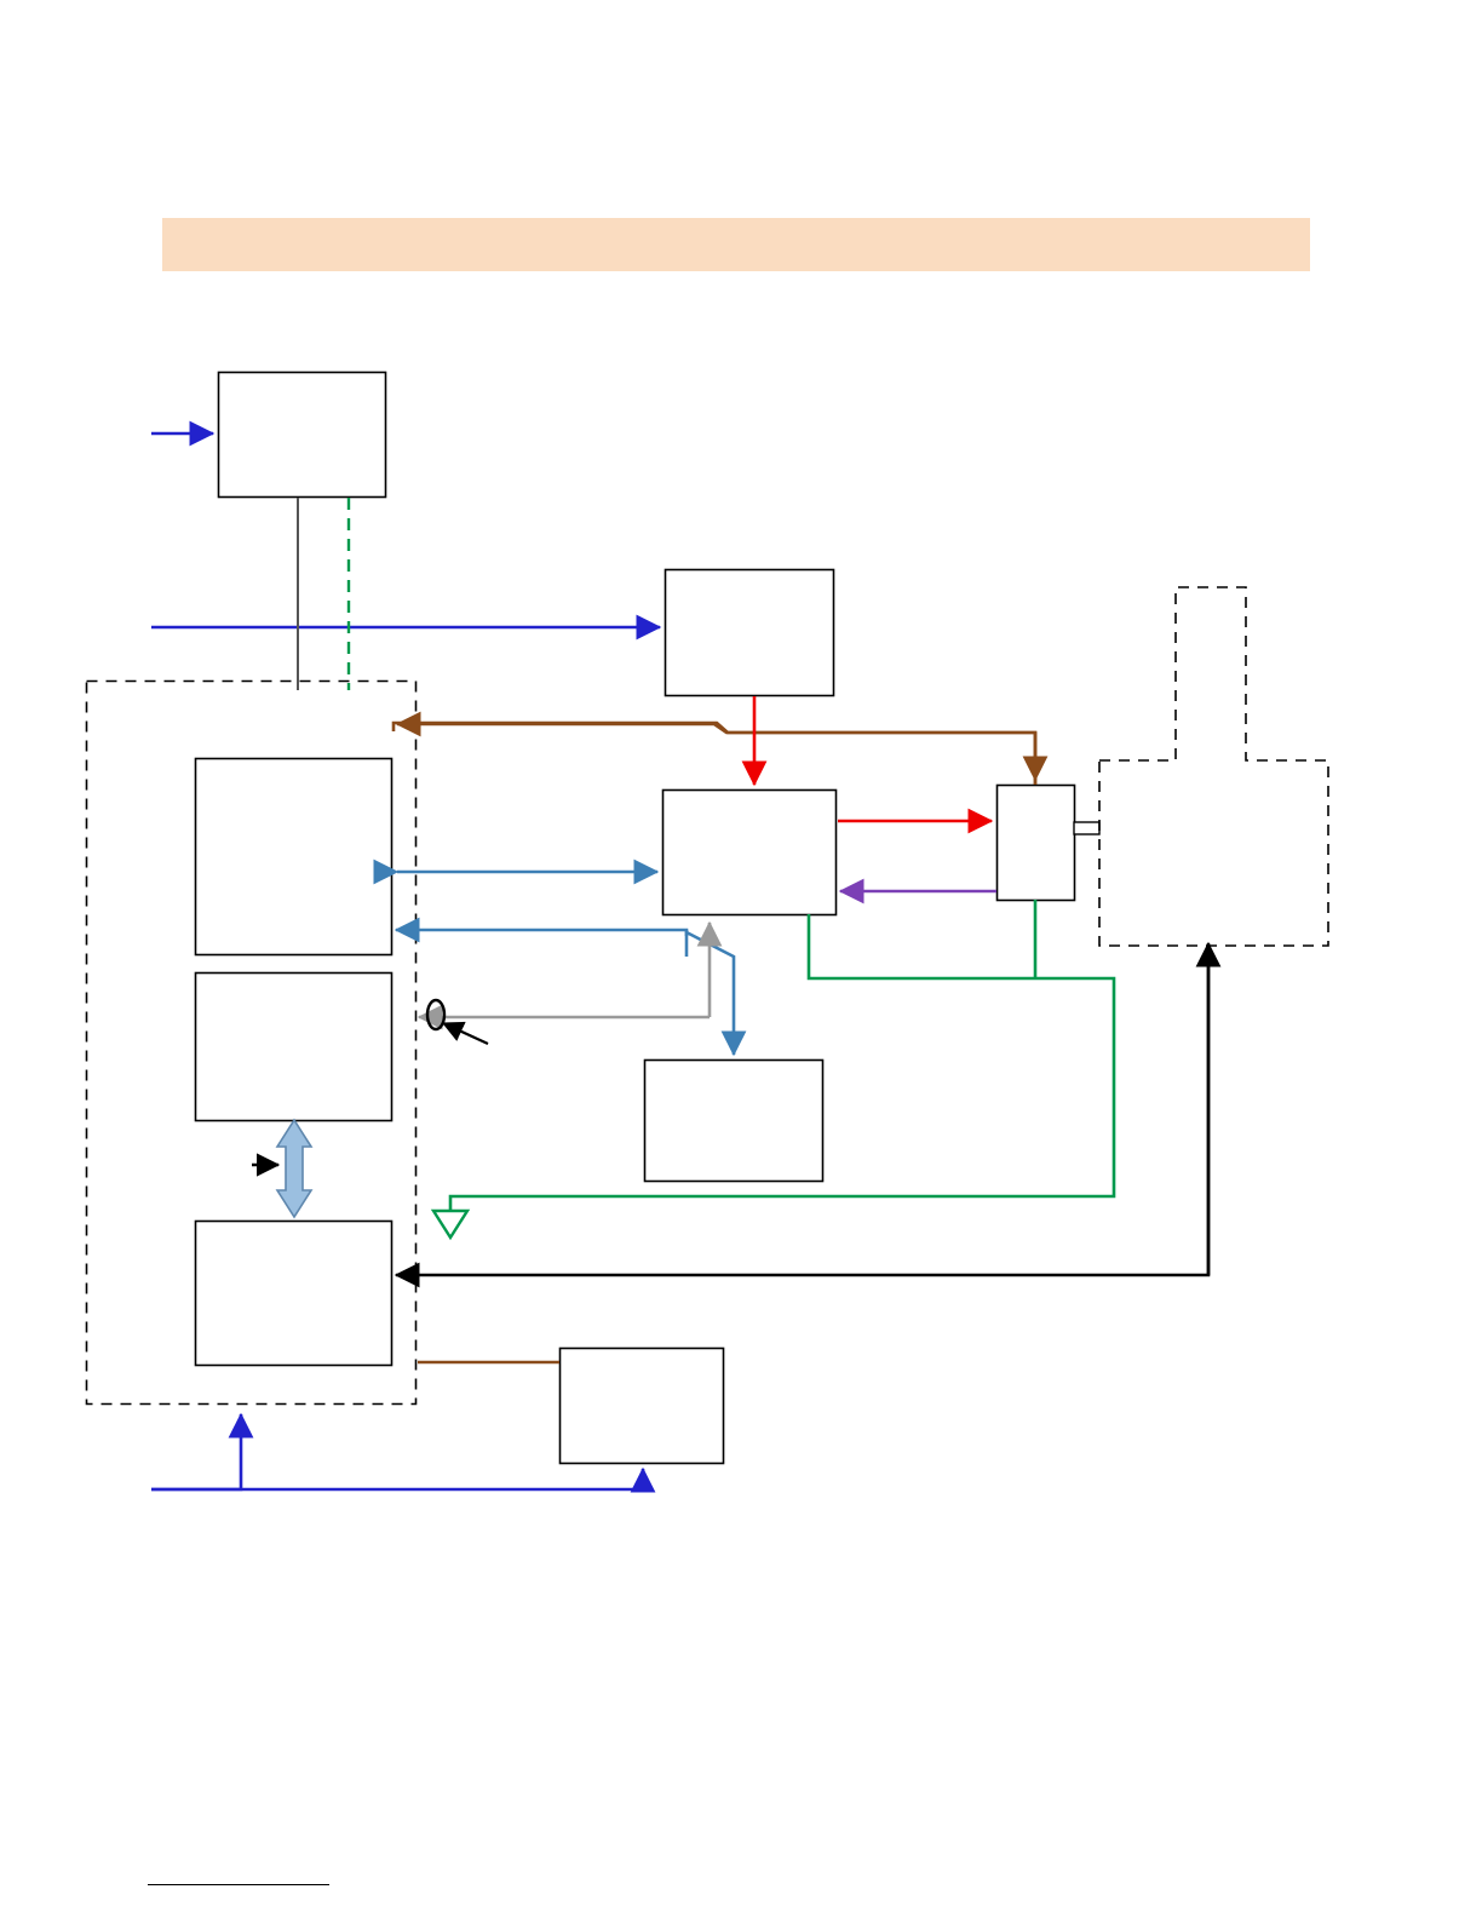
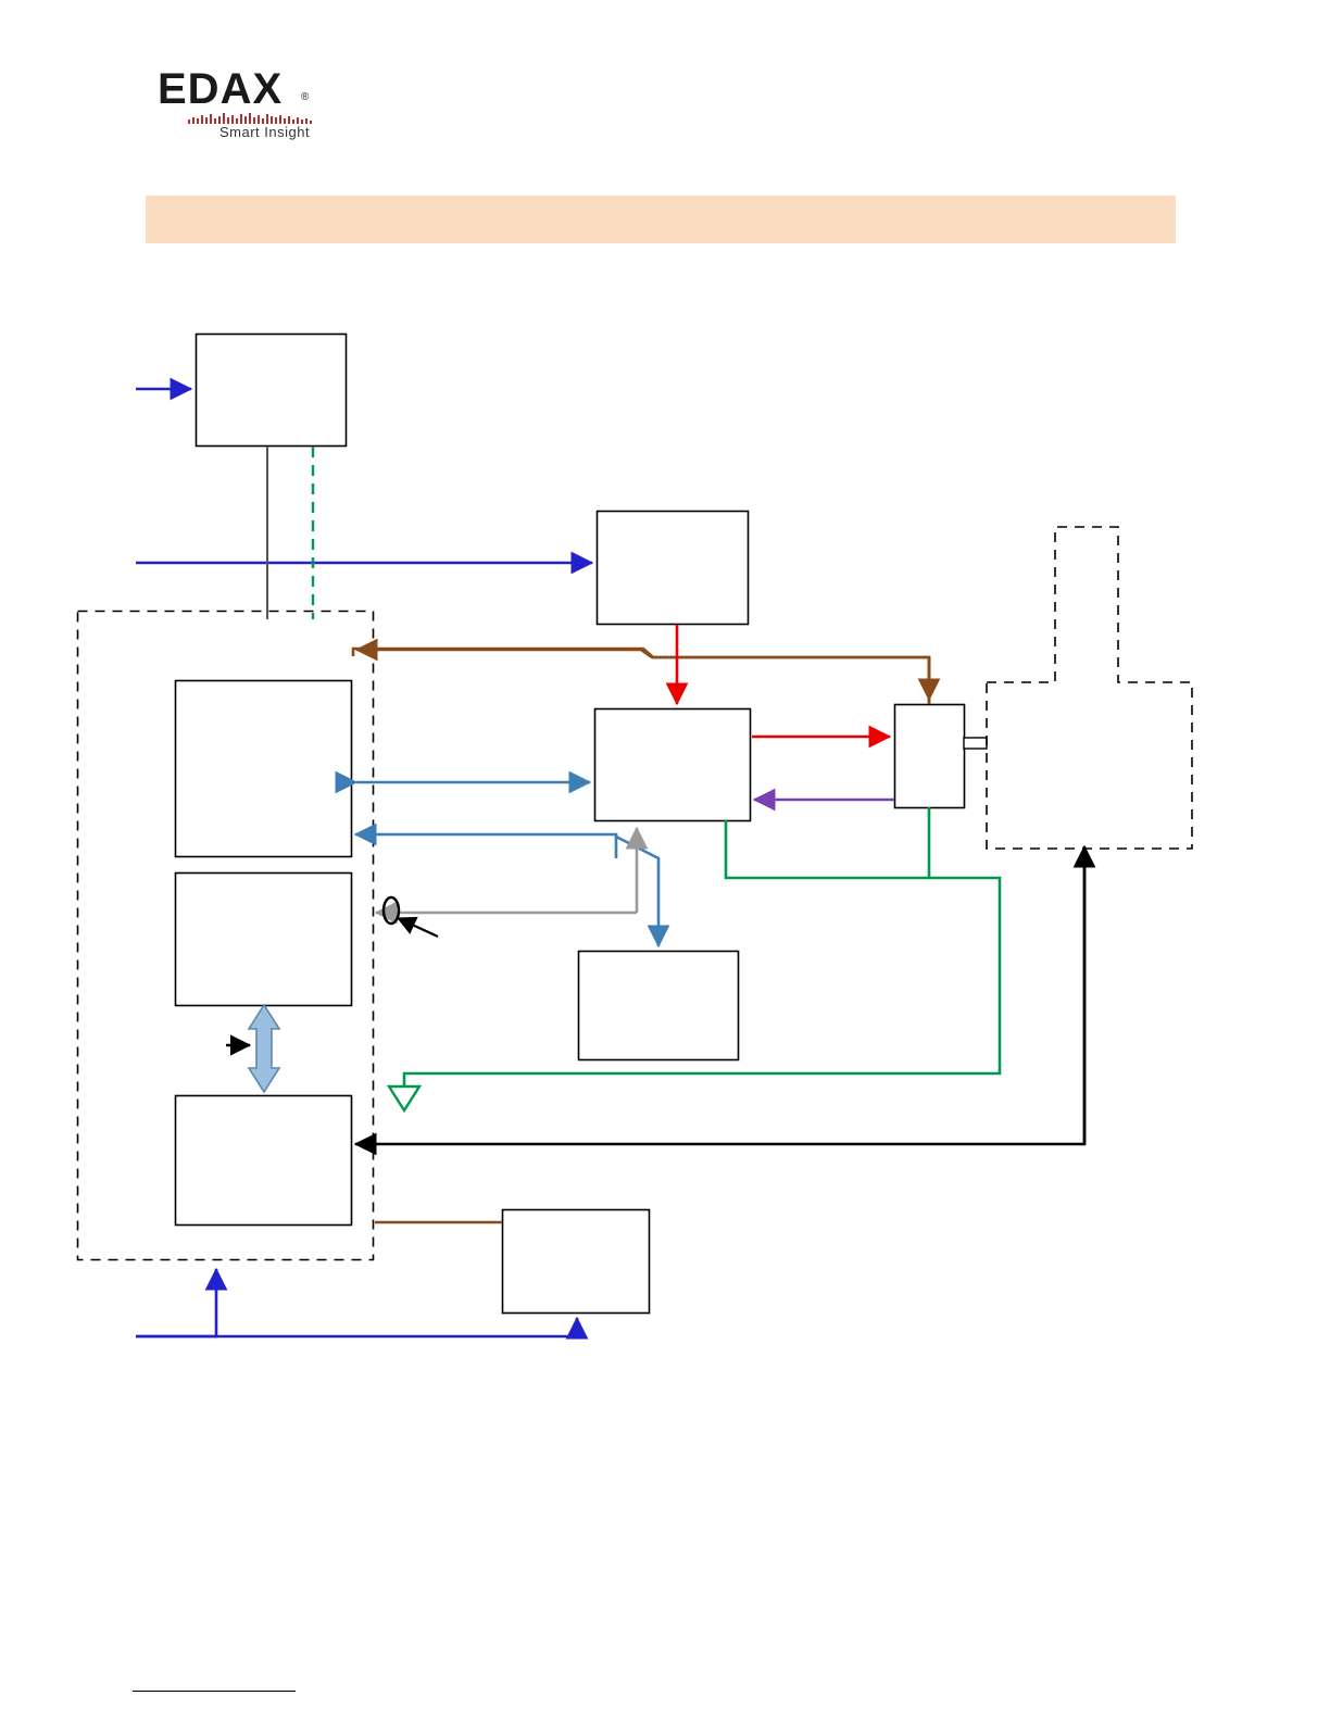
+ EDAX
+ Smart Insight
+ ®
